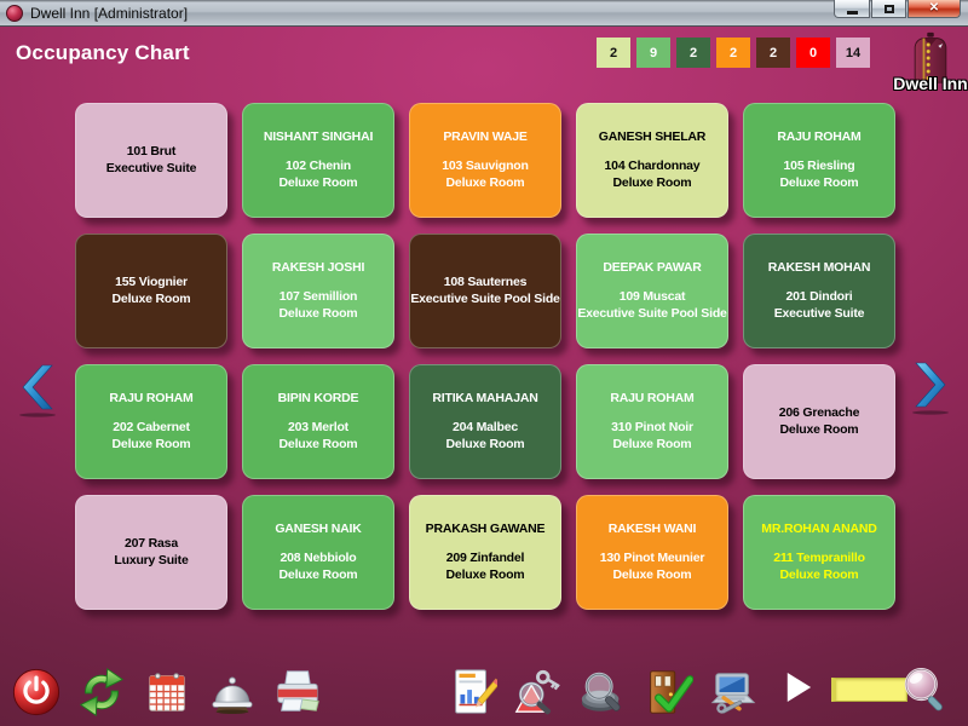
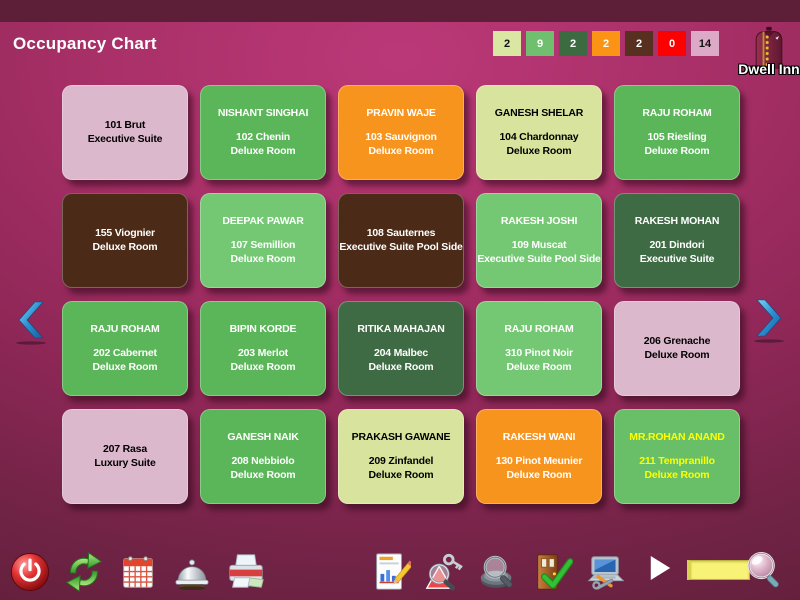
- Dwell Inn [Administrator]
- ✕
  Occupancy Chart
  2
  9
  2
  2
  2
  0
  14
  Dwell Inn
  101 Brut
  Executive Suite
  NISHANT SINGHAI
  102 Chenin
  Deluxe Room
  PRAVIN WAJE
  103 Sauvignon
  Deluxe Room
  GANESH SHELAR
  104 Chardonnay
  Deluxe Room
  RAJU ROHAM
  105 Riesling
  Deluxe Room
  155 Viognier
  Deluxe Room
- RAKESH JOSHI
+ DEEPAK PAWAR
  107 Semillion
  Deluxe Room
  108 Sauternes
  Executive Suite Pool Side
- DEEPAK PAWAR
+ RAKESH JOSHI
  109 Muscat
  Executive Suite Pool Side
  RAKESH MOHAN
  201 Dindori
  Executive Suite
  RAJU ROHAM
  202 Cabernet
  Deluxe Room
  BIPIN KORDE
  203 Merlot
  Deluxe Room
  RITIKA MAHAJAN
  204 Malbec
  Deluxe Room
  RAJU ROHAM
  310 Pinot Noir
  Deluxe Room
  206 Grenache
  Deluxe Room
  207 Rasa
  Luxury Suite
  GANESH NAIK
  208 Nebbiolo
  Deluxe Room
  PRAKASH GAWANE
  209 Zinfandel
  Deluxe Room
  RAKESH WANI
  130 Pinot Meunier
  Deluxe Room
  MR.ROHAN ANAND
  211 Tempranillo
  Deluxe Room
